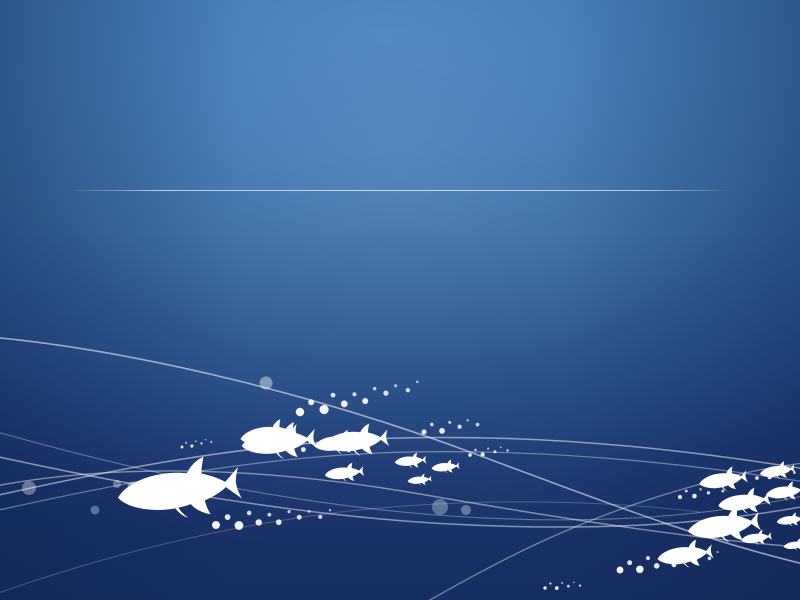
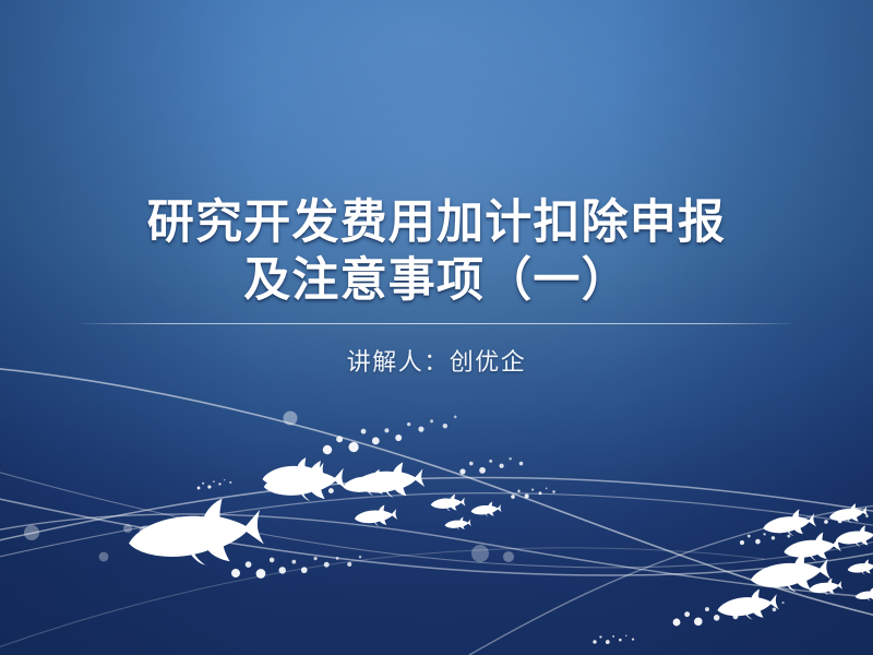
+ 研究开发费用加计扣除申报
+ 及注意事项（一）
+ 讲解人：创优企
